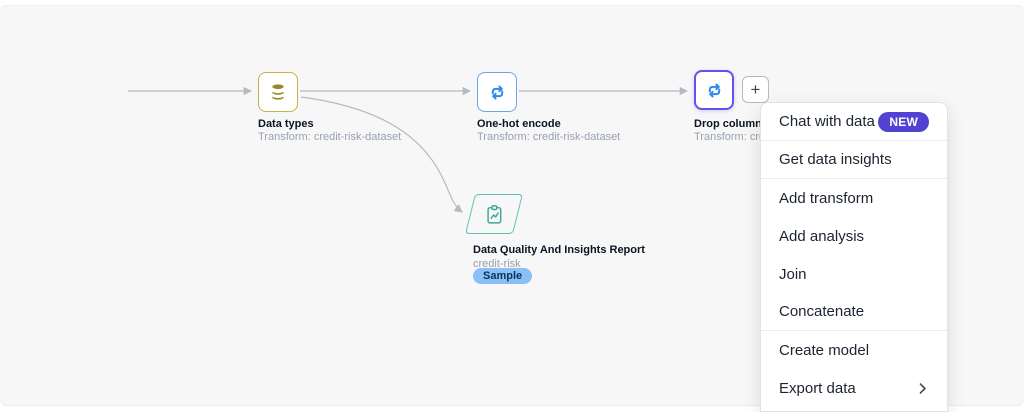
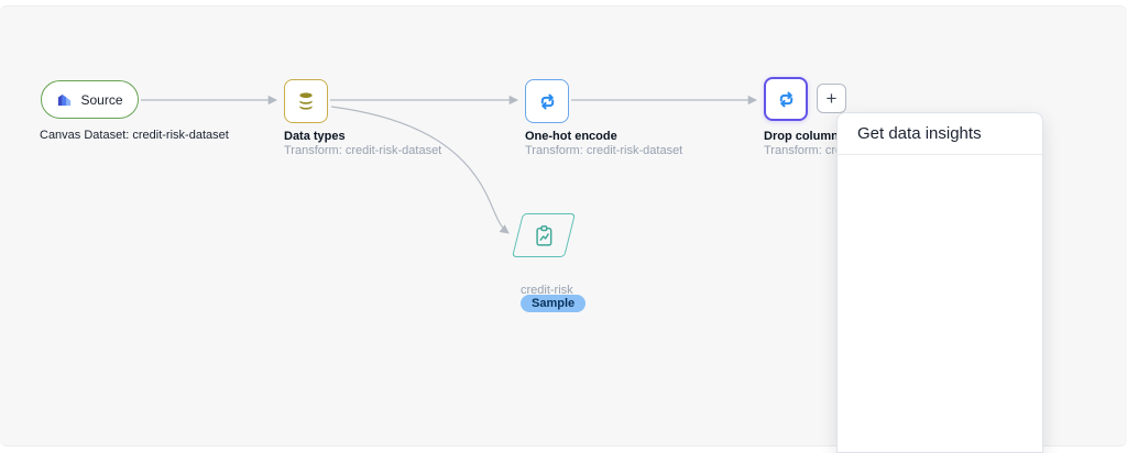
+ Source
+ Canvas Dataset: credit-risk-dataset
  Data types
  Transform: credit-risk-dataset
  One-hot encode
  Transform: credit-risk-dataset
  Drop column
  +
- Data Quality And Insights Report
  credit-risk
  Sample
- Chat with data
- NEW
  Get data insights
- Add transform
- Add analysis
- Join
- Concatenate
- Create model
- Export data
